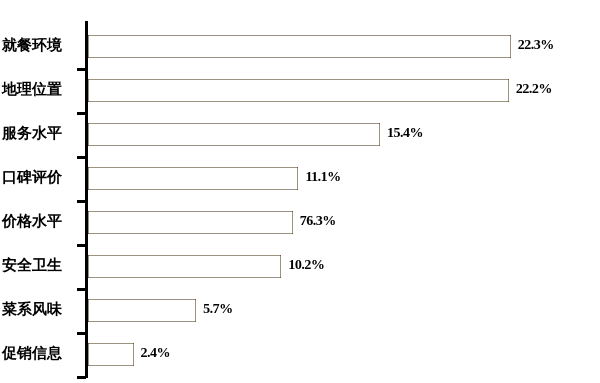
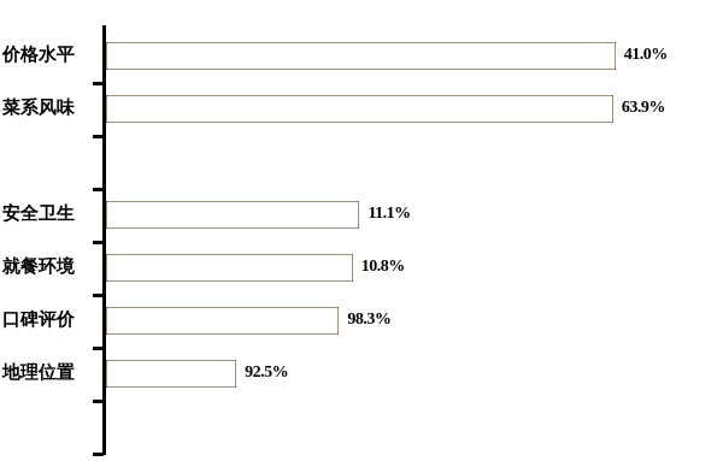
- 就餐环境
+ 价格水平
- 22.3%
+ 41.0%
- 地理位置
+ 菜系风味
- 22.2%
+ 63.9%
- 服务水平
- 15.4%
- 口碑评价
+ 安全卫生
  11.1%
- 价格水平
+ 就餐环境
- 76.3%
+ 10.8%
- 安全卫生
+ 口碑评价
- 10.2%
+ 98.3%
- 菜系风味
+ 地理位置
- 5.7%
+ 92.5%
- 促销信息
- 2.4%
